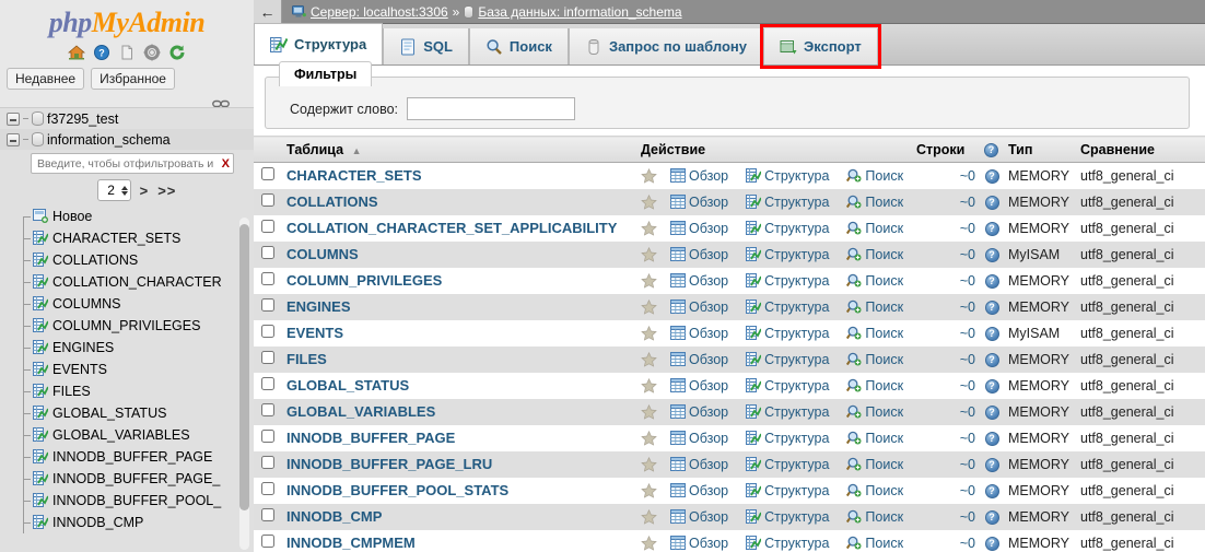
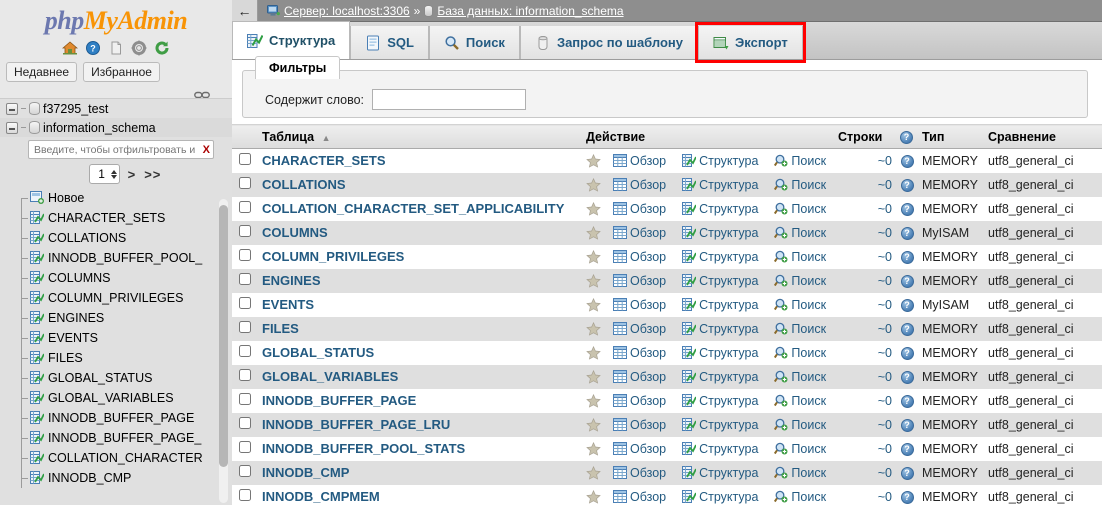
  phpMyAdmin
  ?
  Недавнее
  Избранное
  f37295_test
  information_schema
  Введите, чтобы отфильтровать и
  X
- 2
+ 1
  >
  >>
  Новое
  CHARACTER_SETS
  COLLATIONS
- COLLATION_CHARACTER
+ INNODB_BUFFER_POOL_
  COLUMNS
  COLUMN_PRIVILEGES
  ENGINES
  EVENTS
  FILES
  GLOBAL_STATUS
  GLOBAL_VARIABLES
  INNODB_BUFFER_PAGE
  INNODB_BUFFER_PAGE_
- INNODB_BUFFER_POOL_
+ COLLATION_CHARACTER
  INNODB_CMP
  ←
  Сервер: localhost:3306
  »
  База данных: information_schema
  Структура
  SQL
  Поиск
  Запрос по шаблону
  Экспорт
  Фильтры
  Содержит слово:
  	Таблица ▲	Действие	Строки	?	Тип	Сравнение
  	CHARACTER_SETS	Обзор Структура Поиск	~0	?	MEMORY	utf8_general_ci
  	COLLATIONS	Обзор Структура Поиск	~0	?	MEMORY	utf8_general_ci
  	COLLATION_CHARACTER_SET_APPLICABILITY	Обзор Структура Поиск	~0	?	MEMORY	utf8_general_ci
  	COLUMNS	Обзор Структура Поиск	~0	?	MyISAM	utf8_general_ci
  	COLUMN_PRIVILEGES	Обзор Структура Поиск	~0	?	MEMORY	utf8_general_ci
  	ENGINES	Обзор Структура Поиск	~0	?	MEMORY	utf8_general_ci
  	EVENTS	Обзор Структура Поиск	~0	?	MyISAM	utf8_general_ci
  	FILES	Обзор Структура Поиск	~0	?	MEMORY	utf8_general_ci
  	GLOBAL_STATUS	Обзор Структура Поиск	~0	?	MEMORY	utf8_general_ci
  	GLOBAL_VARIABLES	Обзор Структура Поиск	~0	?	MEMORY	utf8_general_ci
  	INNODB_BUFFER_PAGE	Обзор Структура Поиск	~0	?	MEMORY	utf8_general_ci
  	INNODB_BUFFER_PAGE_LRU	Обзор Структура Поиск	~0	?	MEMORY	utf8_general_ci
  	INNODB_BUFFER_POOL_STATS	Обзор Структура Поиск	~0	?	MEMORY	utf8_general_ci
  	INNODB_CMP	Обзор Структура Поиск	~0	?	MEMORY	utf8_general_ci
  	INNODB_CMPMEM	Обзор Структура Поиск	~0	?	MEMORY	utf8_general_ci
